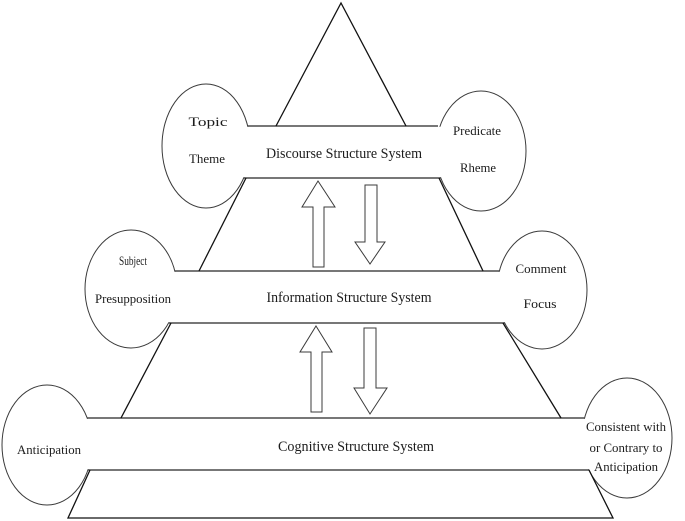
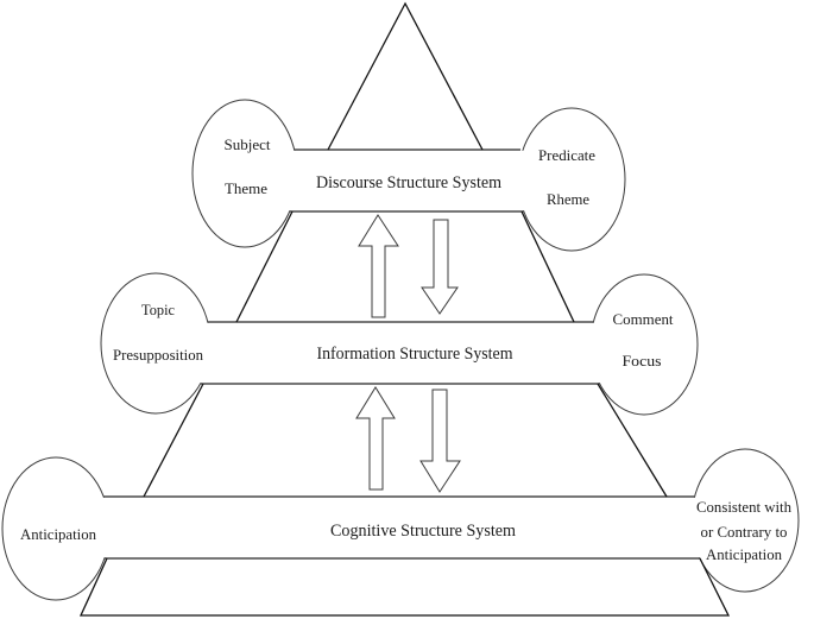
  Discourse Structure System
- Topic
+ Subject
  Theme
  Predicate
  Rheme
  Information Structure System
- Subject
+ Topic
  Presupposition
  Comment
  Focus
  Cognitive Structure System
  Anticipation
  Consistent with
  or Contrary to
  Anticipation
